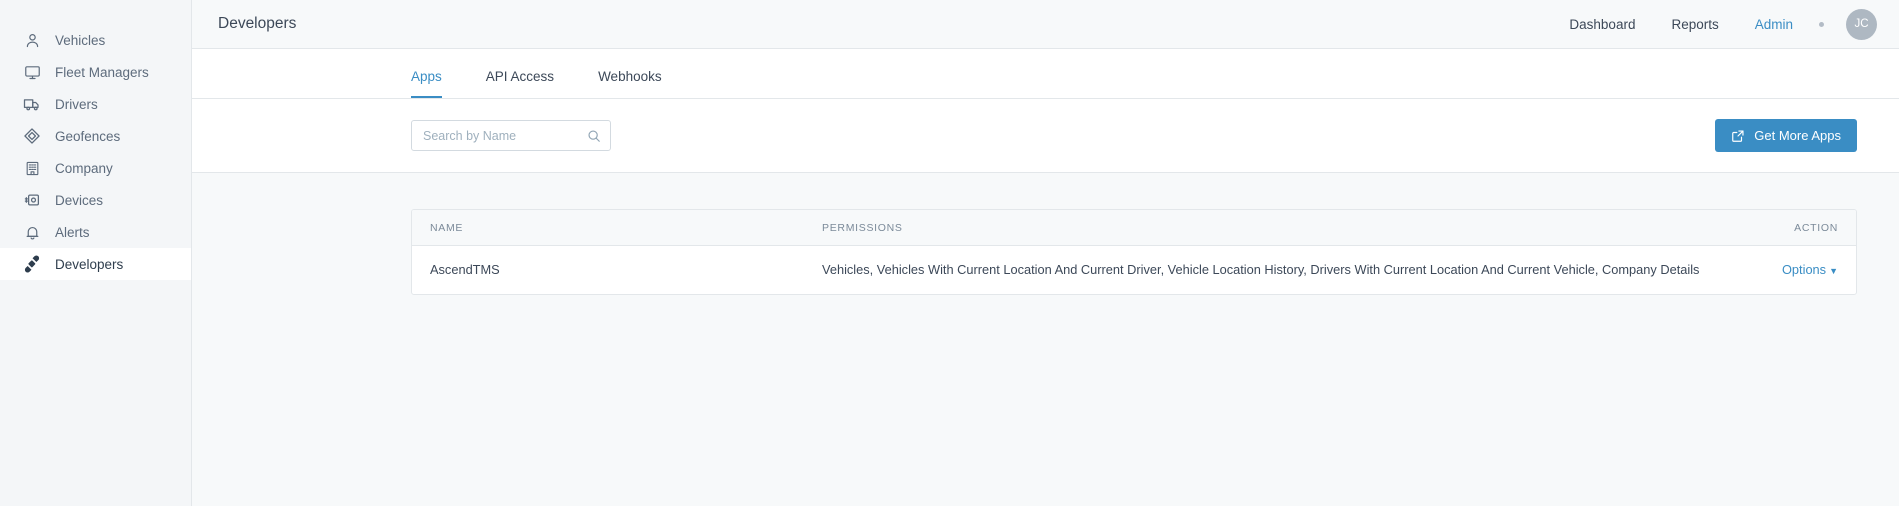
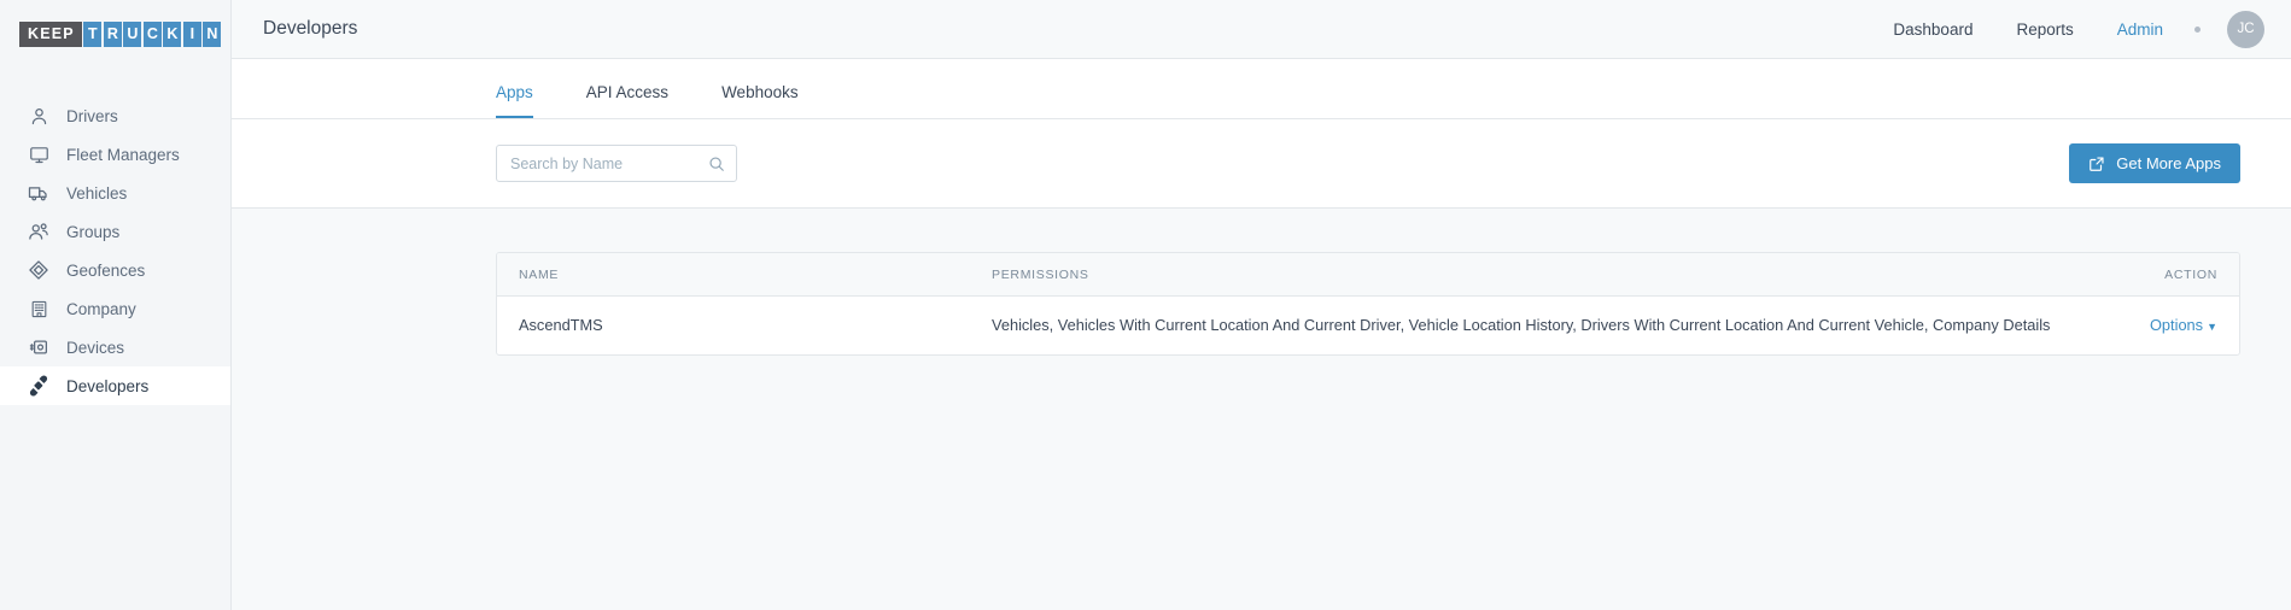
+ KEEP
+ T
+ R
+ U
+ C
+ K
+ I
+ N
- Vehicles
+ Drivers
  Fleet Managers
- Drivers
+ Vehicles
+ Groups
  Geofences
  Company
  Devices
- Alerts
  Developers
  Developers
  Dashboard
  Reports
  Admin
  JC
  Apps
  API Access
  Webhooks
  Search by Name
  Get More Apps
  NAME	PERMISSIONS	ACTION
  AscendTMS	Vehicles, Vehicles With Current Location And Current Driver, Vehicle Location History, Drivers With Current Location And Current Vehicle, Company Details	Options ▼
